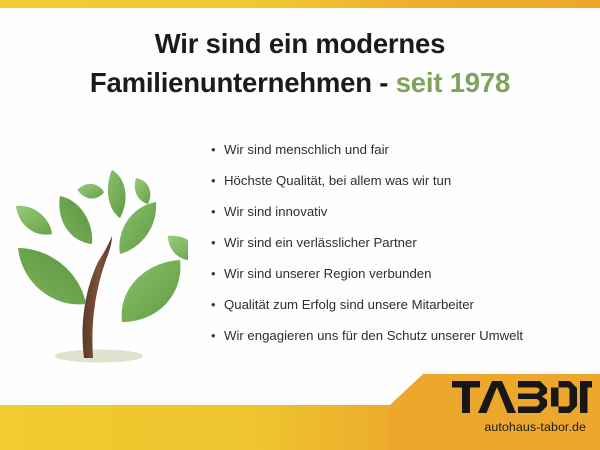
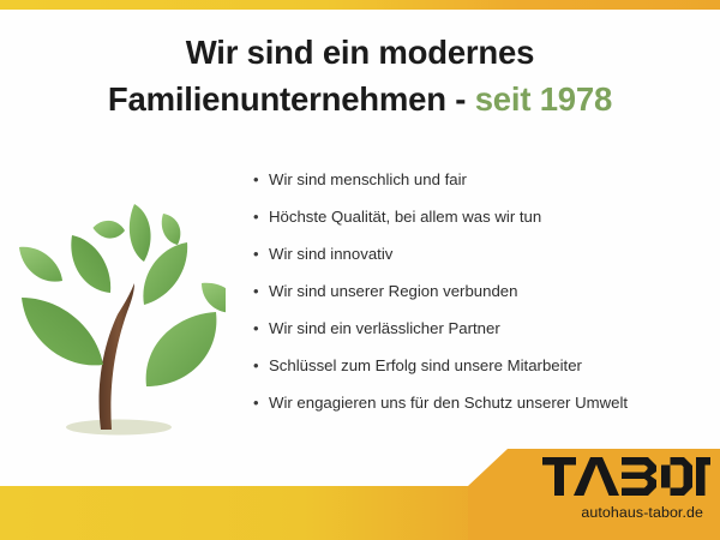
  Wir sind ein modernes
  Familienunternehmen - seit 1978
  •
  Wir sind menschlich und fair
  •
  Höchste Qualität, bei allem was wir tun
  •
  Wir sind innovativ
  •
- Wir sind ein verlässlicher Partner
+ Wir sind unserer Region verbunden
  •
- Wir sind unserer Region verbunden
+ Wir sind ein verlässlicher Partner
  •
- Qualität zum Erfolg sind unsere Mitarbeiter
+ Schlüssel zum Erfolg sind unsere Mitarbeiter
  •
  Wir engagieren uns für den Schutz unserer Umwelt
  autohaus-tabor.de
